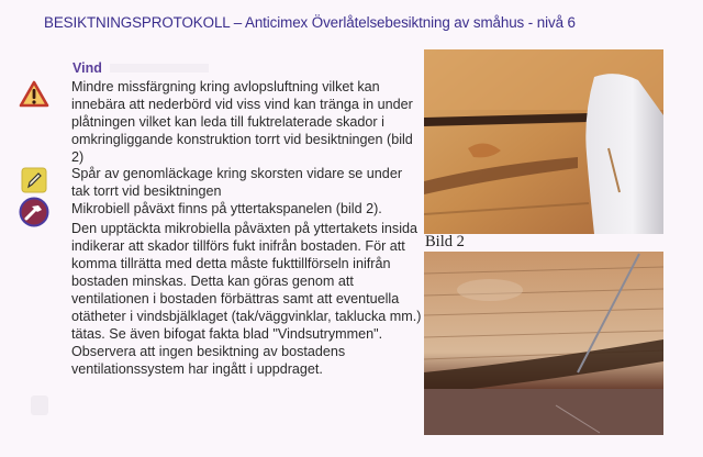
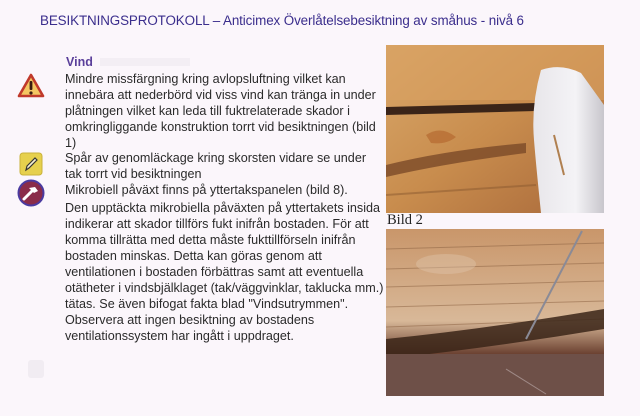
  BESIKTNINGSPROTOKOLL – Anticimex Överlåtelsebesiktning av småhus - nivå 6
  Vind
- Mindre missfärgning kring avlopsluftning vilket kan innebära att nederbörd vid viss vind kan tränga in under plåtningen vilket kan leda till fuktrelaterade skador i omkringliggande konstruktion torrt vid besiktningen (bild 2)
+ Mindre missfärgning kring avlopsluftning vilket kan innebära att nederbörd vid viss vind kan tränga in under plåtningen vilket kan leda till fuktrelaterade skador i omkringliggande konstruktion torrt vid besiktningen (bild 1)
  Spår av genomläckage kring skorsten vidare se under tak torrt vid besiktningen
- Mikrobiell påväxt finns på yttertakspanelen (bild 2).
+ Mikrobiell påväxt finns på yttertakspanelen (bild 8).
  Den upptäckta mikrobiella påväxten på yttertakets insida indikerar att skador tillförs fukt inifrån bostaden. För att komma tillrätta med detta måste fukttillförseln inifrån bostaden minskas. Detta kan göras genom att ventilationen i bostaden förbättras samt att eventuella otätheter i vindsbjälklaget (tak/väggvinklar, taklucka mm.) tätas. Se även bifogat fakta blad "Vindsutrymmen". Observera att ingen besiktning av bostadens ventilationssystem har ingått i uppdraget.
  Bild 2
